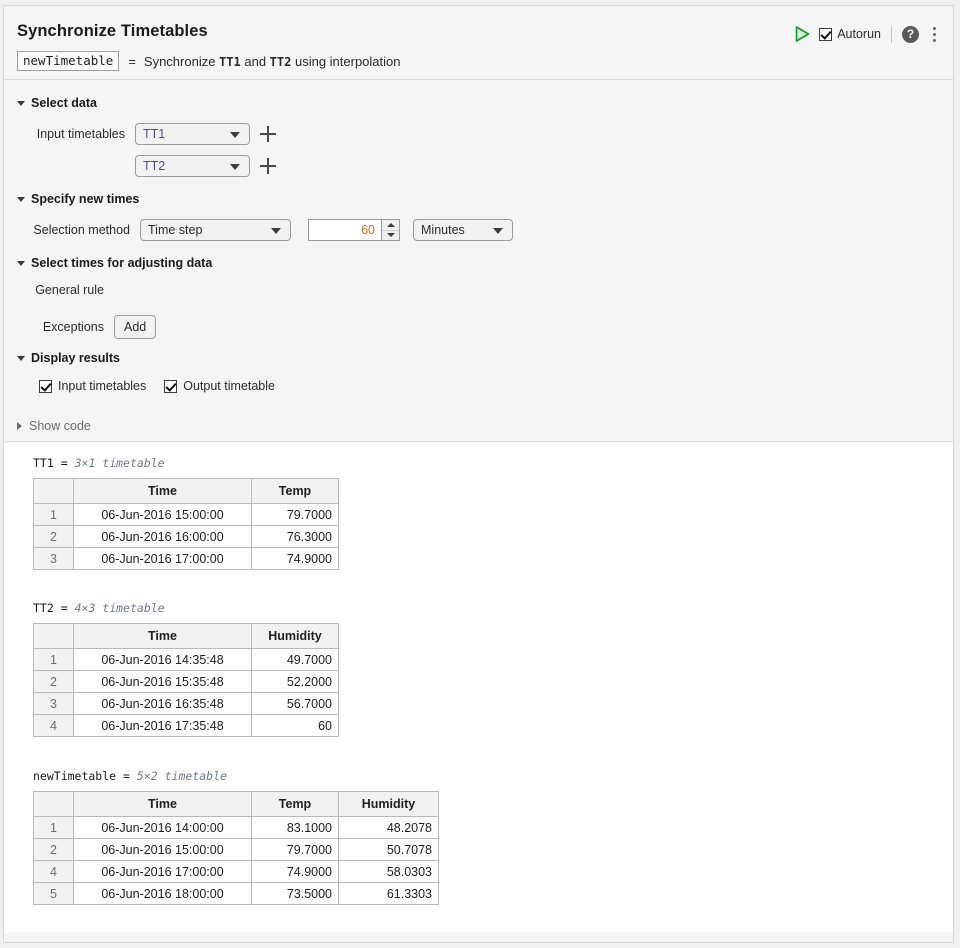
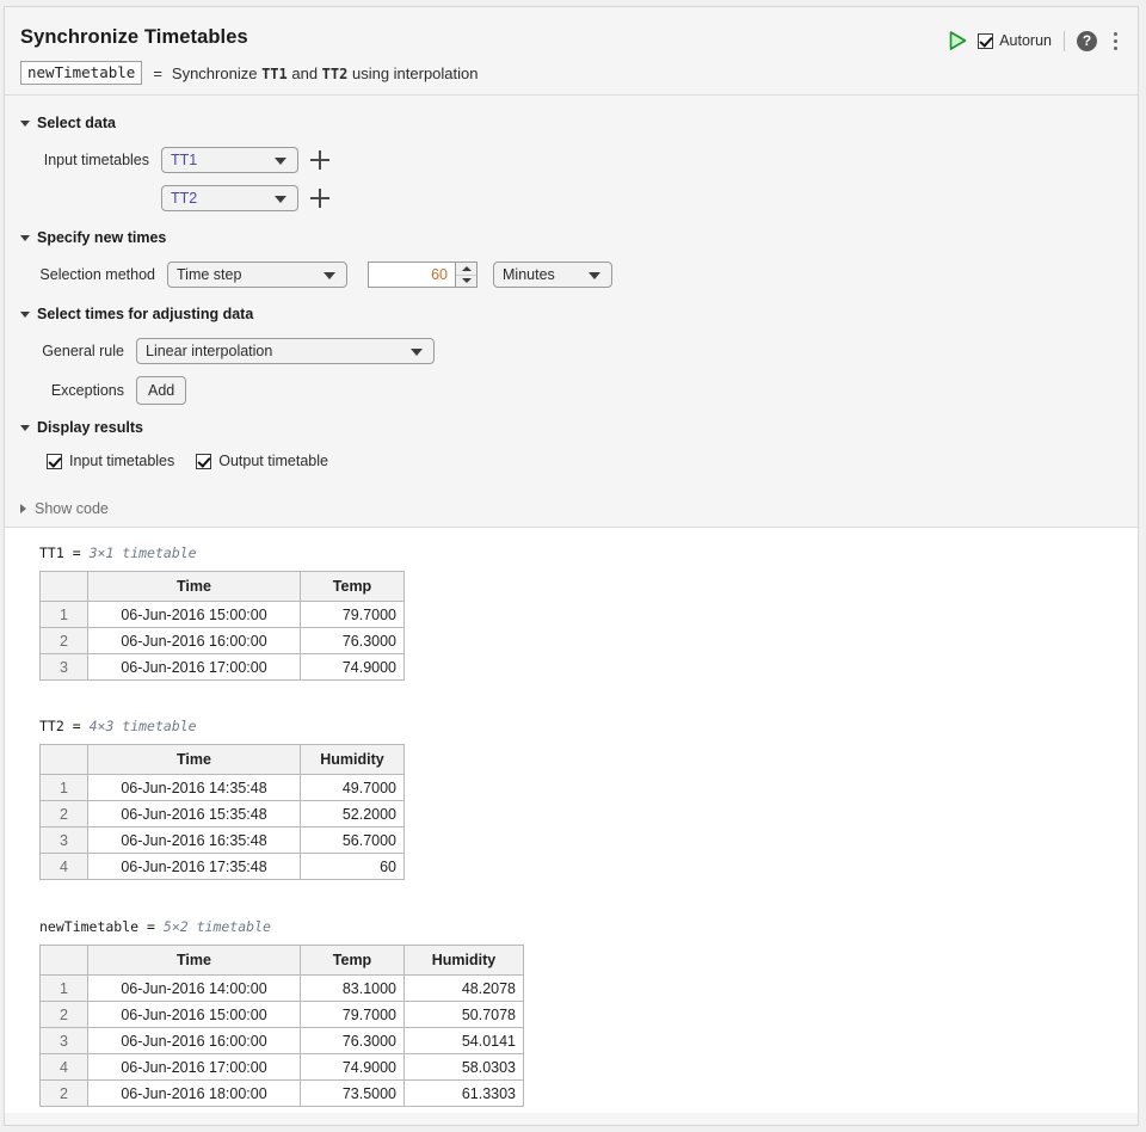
  Synchronize Timetables
  newTimetable
  =
  Synchronize TT1 and TT2 using interpolation
  Autorun
  ?
  Select data
  Input timetables
  TT1
  TT2
  Specify new times
  Selection method
  Time step
  60
  Minutes
  Select times for adjusting data
  General rule
+ Linear interpolation
  Exceptions
  Add
  Display results
  Input timetables
  Output timetable
  Show code
  TT1 = 3×1 timetable
  	Time	Temp
  1	06-Jun-2016 15:00:00	79.7000
  2	06-Jun-2016 16:00:00	76.3000
  3	06-Jun-2016 17:00:00	74.9000
  TT2 = 4×3 timetable
  	Time	Humidity
  1	06-Jun-2016 14:35:48	49.7000
  2	06-Jun-2016 15:35:48	52.2000
  3	06-Jun-2016 16:35:48	56.7000
  4	06-Jun-2016 17:35:48	60
  newTimetable = 5×2 timetable
  	Time	Temp	Humidity
  1	06-Jun-2016 14:00:00	83.1000	48.2078
  2	06-Jun-2016 15:00:00	79.7000	50.7078
+ 3	06-Jun-2016 16:00:00	76.3000	54.0141
  4	06-Jun-2016 17:00:00	74.9000	58.0303
- 5	06-Jun-2016 18:00:00	73.5000	61.3303
+ 2	06-Jun-2016 18:00:00	73.5000	61.3303
